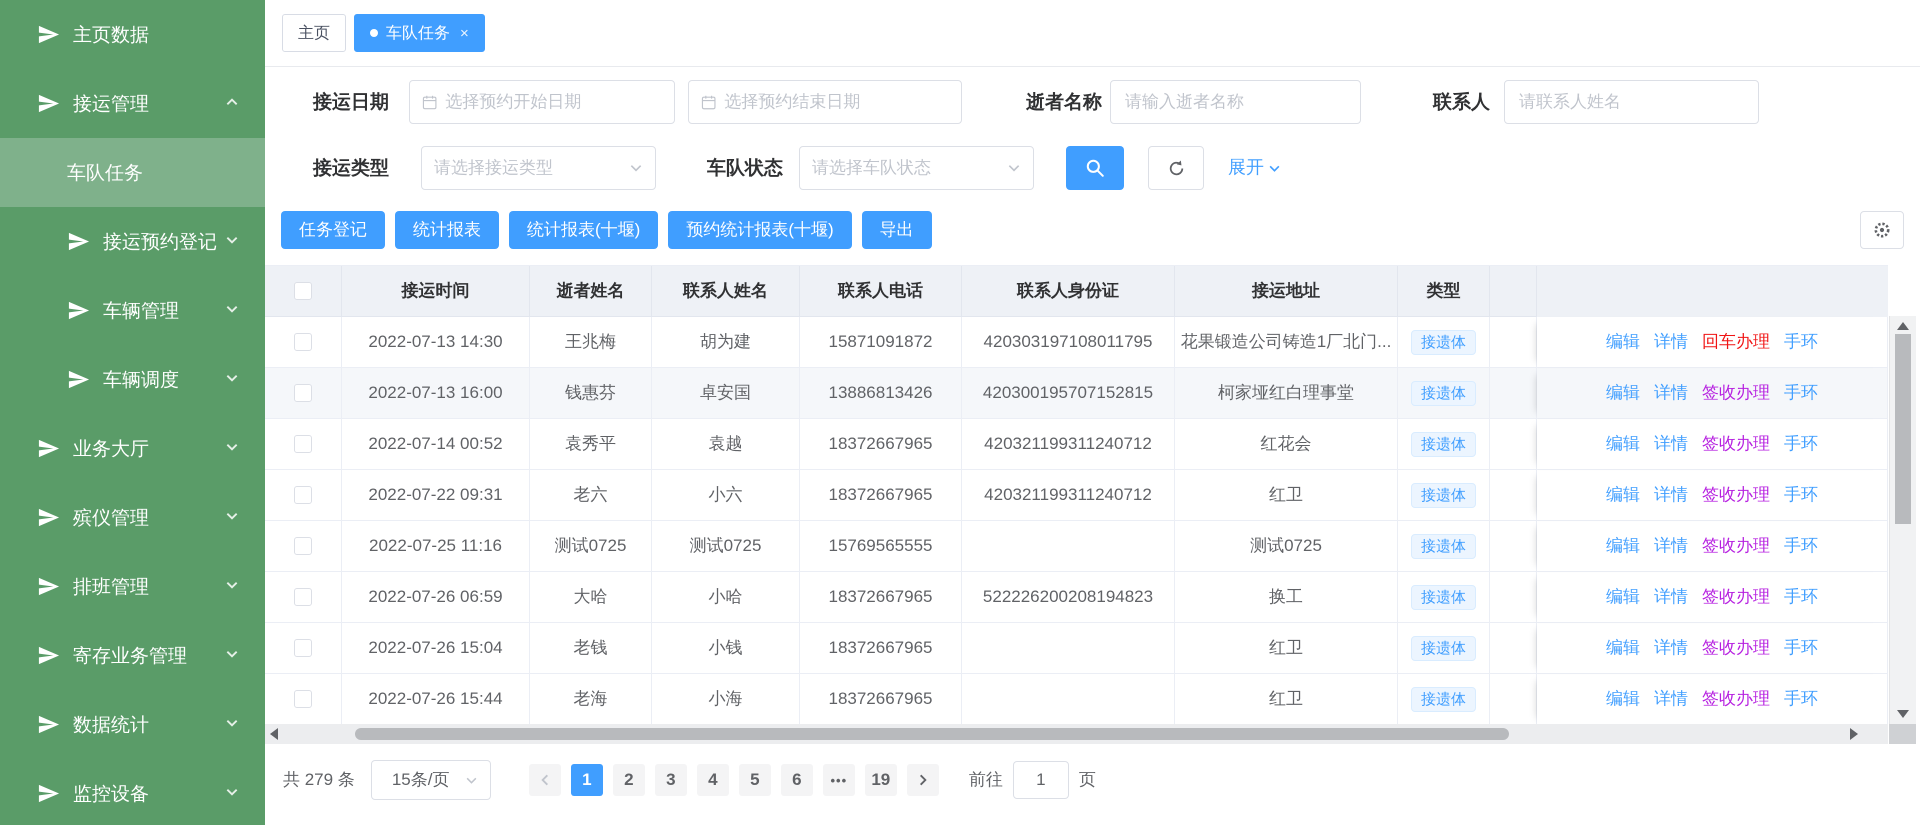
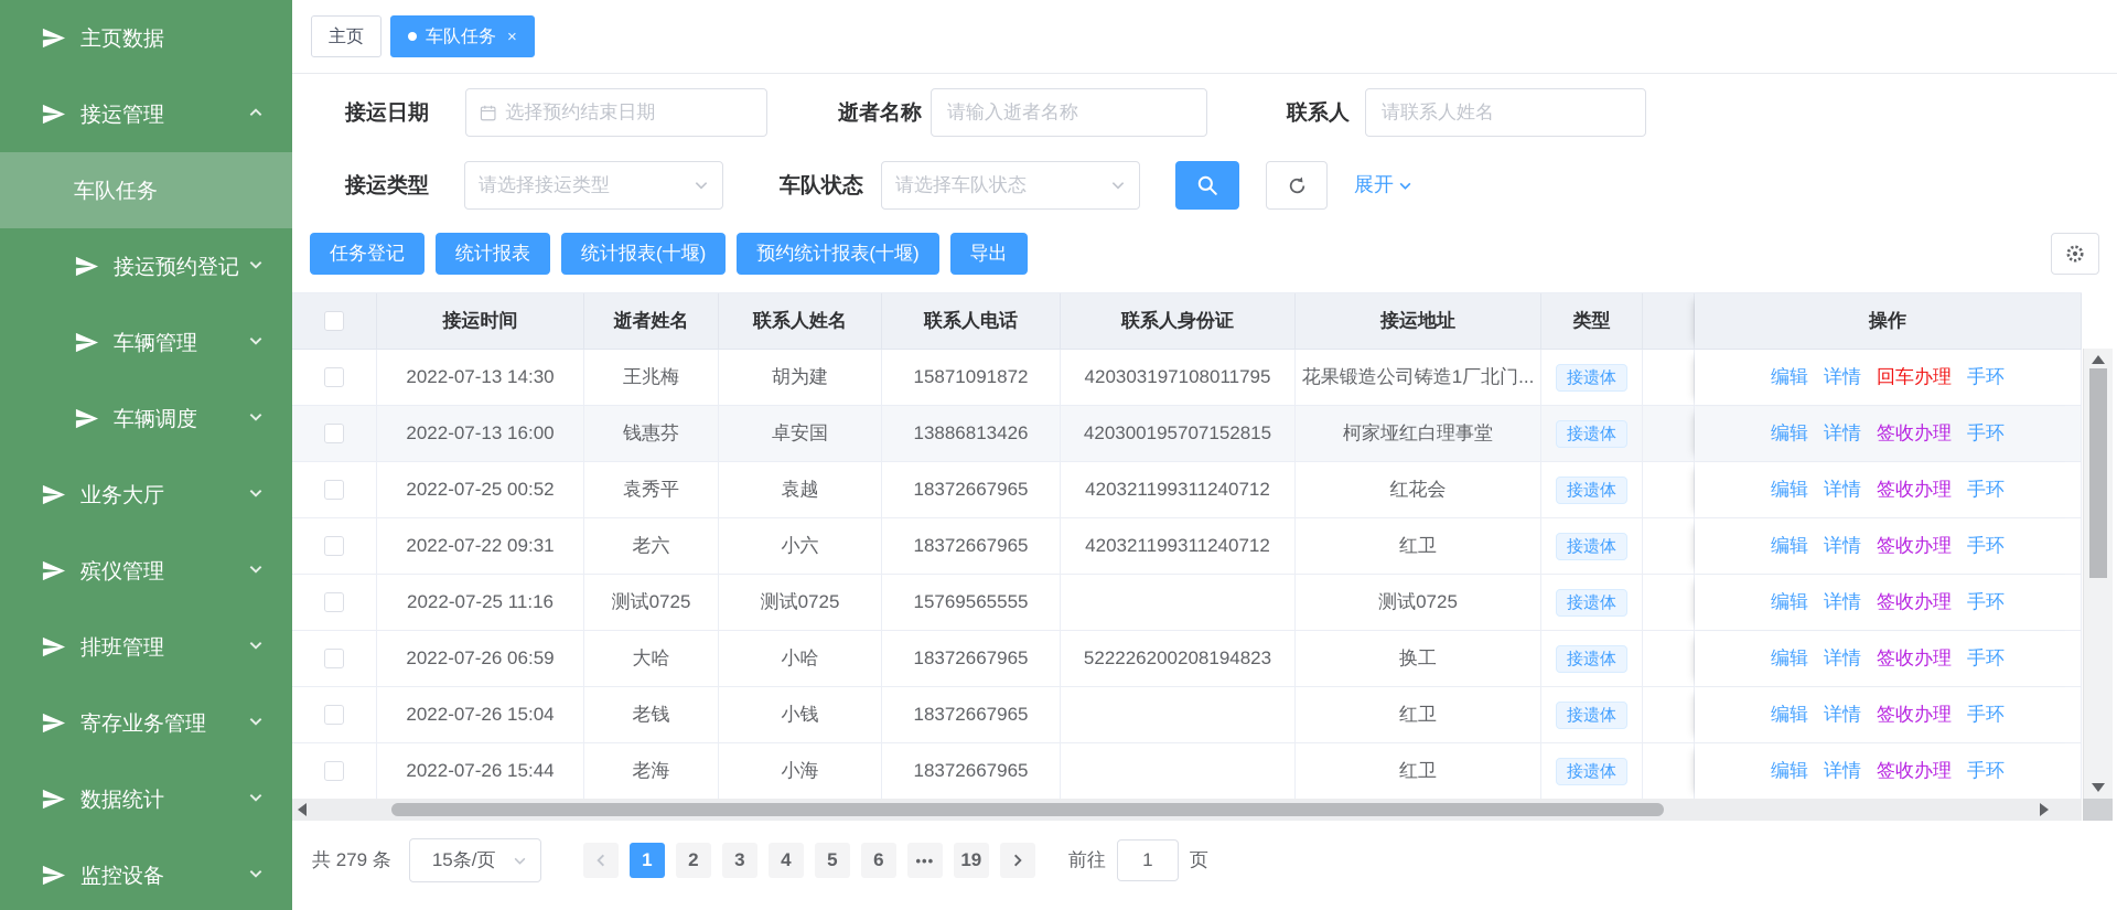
  主页数据
  接运管理
  车队任务
  接运预约登记
  车辆管理
  车辆调度
  业务大厅
  殡仪管理
  排班管理
  寄存业务管理
  数据统计
  监控设备
  主页
  车队任务
  ×
  接运日期
- 选择预约开始日期
  选择预约结束日期
  逝者名称
  请输入逝者名称
  联系人
  请联系人姓名
  接运类型
  请选择接运类型
  车队状态
  请选择车队状态
  展开
  任务登记
  统计报表
  统计报表(十堰)
  预约统计报表(十堰)
  导出
  接运时间
  逝者姓名
  联系人姓名
  联系人电话
  联系人身份证
  接运地址
  类型
+ 操作
  2022-07-13 14:30
  王兆梅
  胡为建
  15871091872
  420303197108011795
  花果锻造公司铸造1厂北门...
  接遗体
  编辑
  详情
  回车办理
  手环
  2022-07-13 16:00
  钱惠芬
  卓安国
  13886813426
  420300195707152815
  柯家垭红白理事堂
  接遗体
  编辑
  详情
  签收办理
  手环
- 2022-07-14 00:52
+ 2022-07-25 00:52
  袁秀平
  袁越
  18372667965
  420321199311240712
  红花会
  接遗体
  编辑
  详情
  签收办理
  手环
  2022-07-22 09:31
  老六
  小六
  18372667965
  420321199311240712
  红卫
  接遗体
  编辑
  详情
  签收办理
  手环
  2022-07-25 11:16
  测试0725
  测试0725
  15769565555
  测试0725
  接遗体
  编辑
  详情
  签收办理
  手环
  2022-07-26 06:59
  大哈
  小哈
  18372667965
  522226200208194823
  换工
  接遗体
  编辑
  详情
  签收办理
  手环
  2022-07-26 15:04
  老钱
  小钱
  18372667965
  红卫
  接遗体
  编辑
  详情
  签收办理
  手环
  2022-07-26 15:44
  老海
  小海
  18372667965
  红卫
  接遗体
  编辑
  详情
  签收办理
  手环
  共 279 条
  15条/页
  1
  2
  3
  4
  5
  6
  •••
  19
  前往
  1
  页
